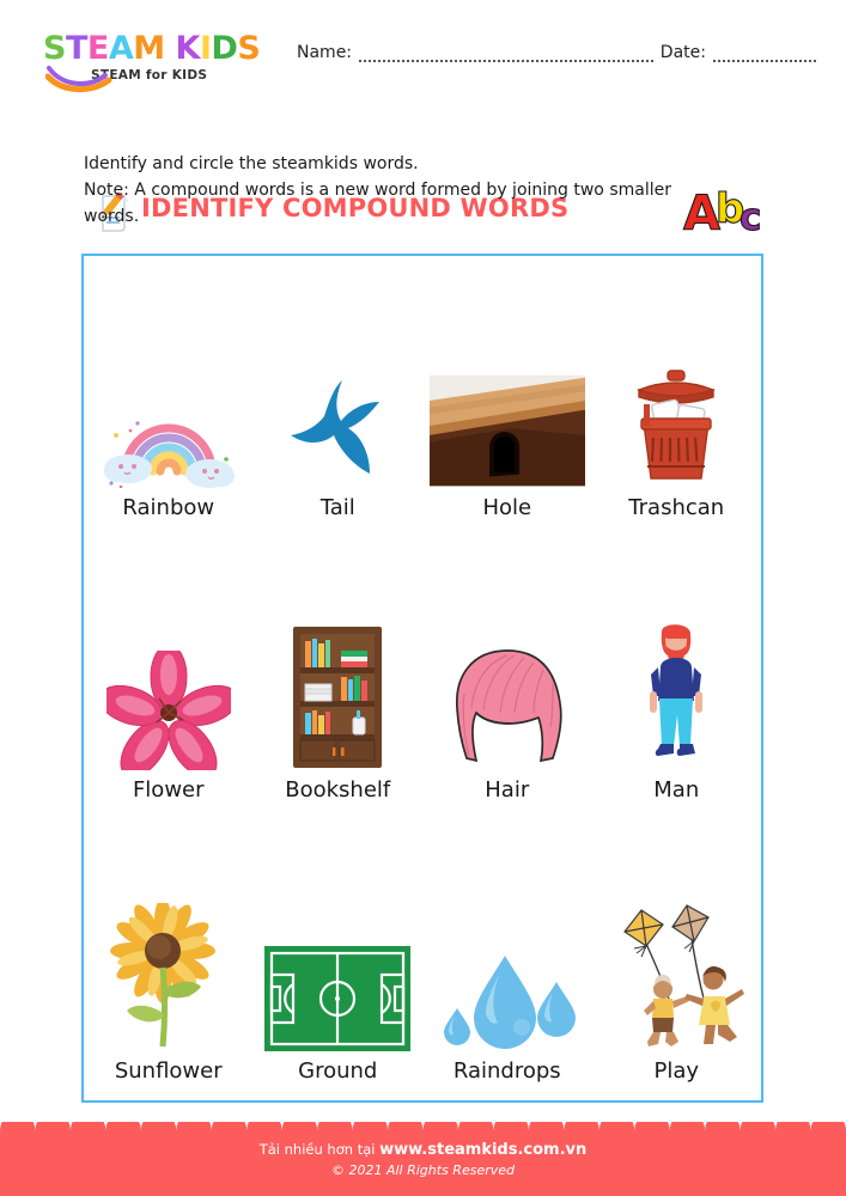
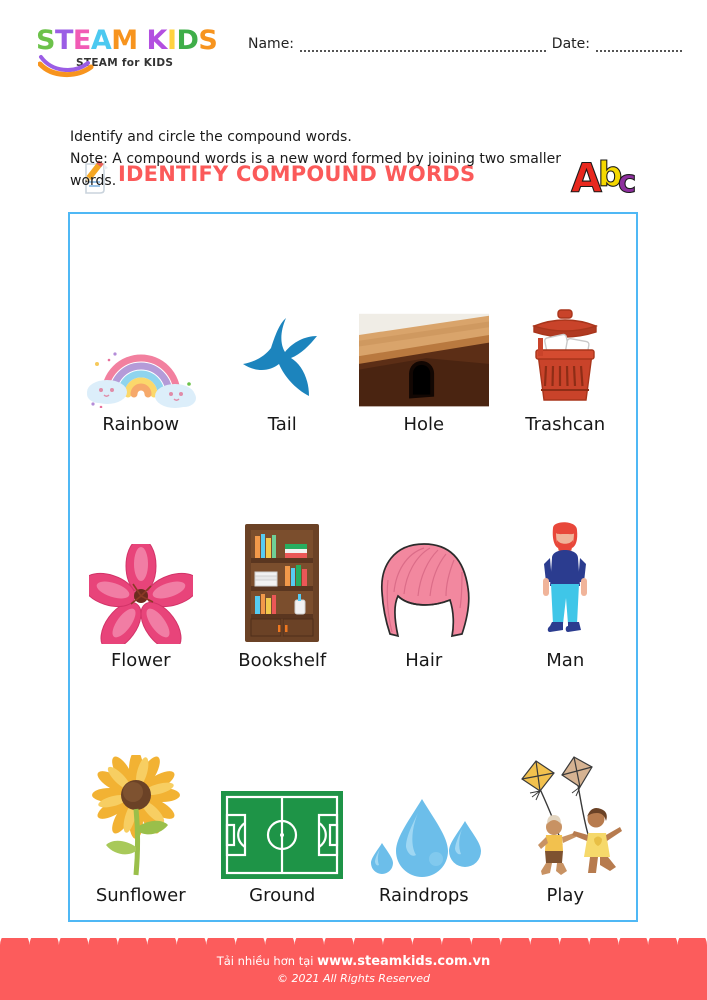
  STEAM KIDS
  SEAM for KIDS
  Name:
  Date:
  IDENTIFY COMPOUND WORDS
  A
  b
  c
- Identify and circle the steamkids words.
+ Identify and circle the compound words.
  Note: A compound words is a new word formed by joining two smaller
  words.
  Rainbow
  Tail
  Hole
  Trashcan
  Flower
  Bookshelf
  Hair
  Man
  Sunflower
  Ground
  Raindrops
  Play
  Tải nhiều hơn tại www.steamkids.com.vn
  © 2021 All Rights Reserved
